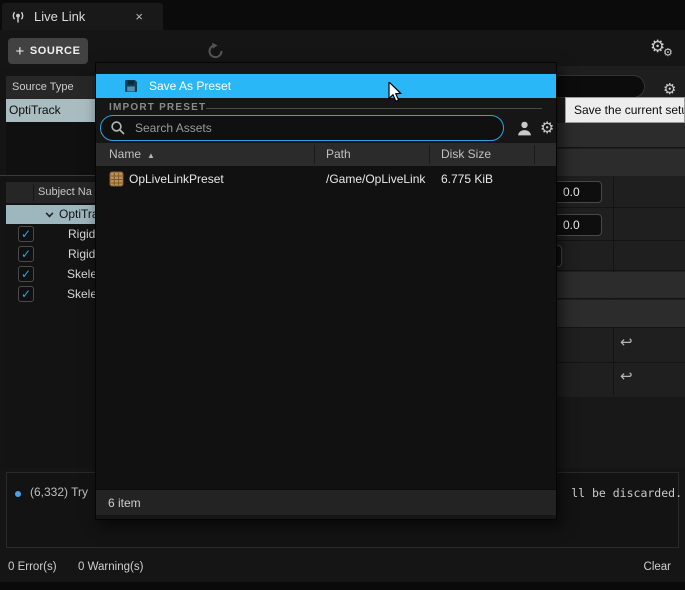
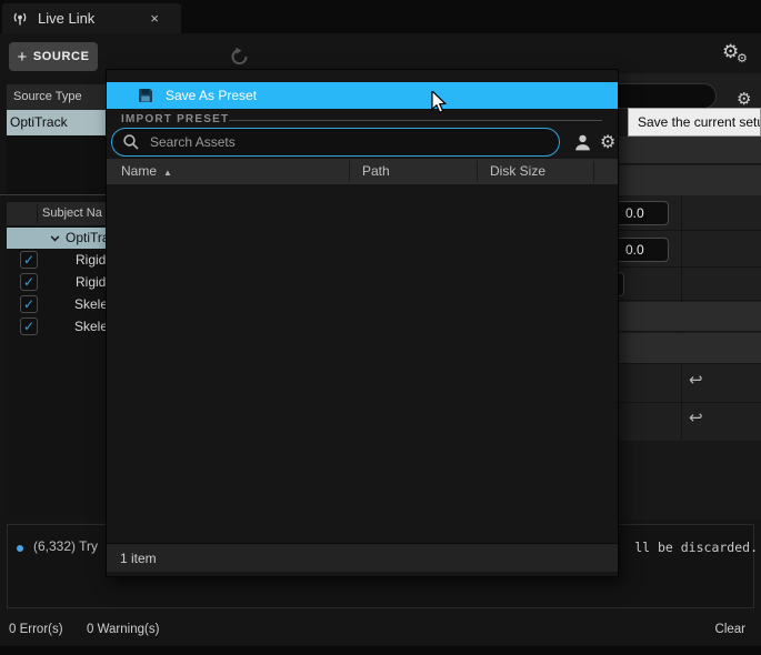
  Live Link
  ×
  +
  SOURCE
  ⚙
  ⚙
  Source Type
  OptiTrack
  Subject Na
  OptiTr
  ✓
  Rigid
  ✓
  Rigid
  ✓
  Skele
  ✓
  Skele
  ⚙
  0.0
  0.0
  ↩
  ↩
  (6,332) Try
  ll be discarded.
  0 Error(s)
  0 Warning(s)
  Clear
  Save As Preset
  IMPORT PRESET
  Search Assets
  ⚙
  Name ▲
  Path
  Disk Size
- OpLiveLinkPreset
- /Game/OpLiveLink
- 6.775 KiB
- 6 item
+ 1 item
  Save the current set
